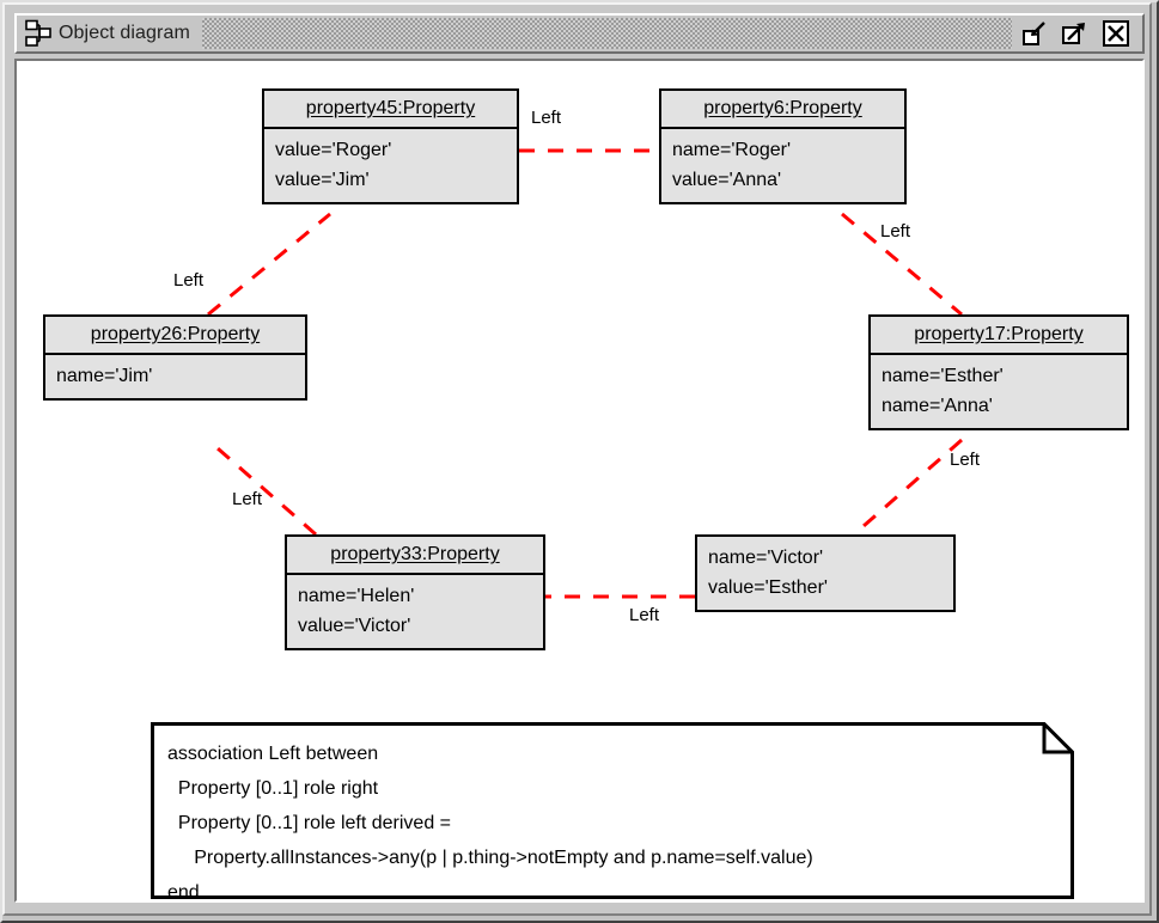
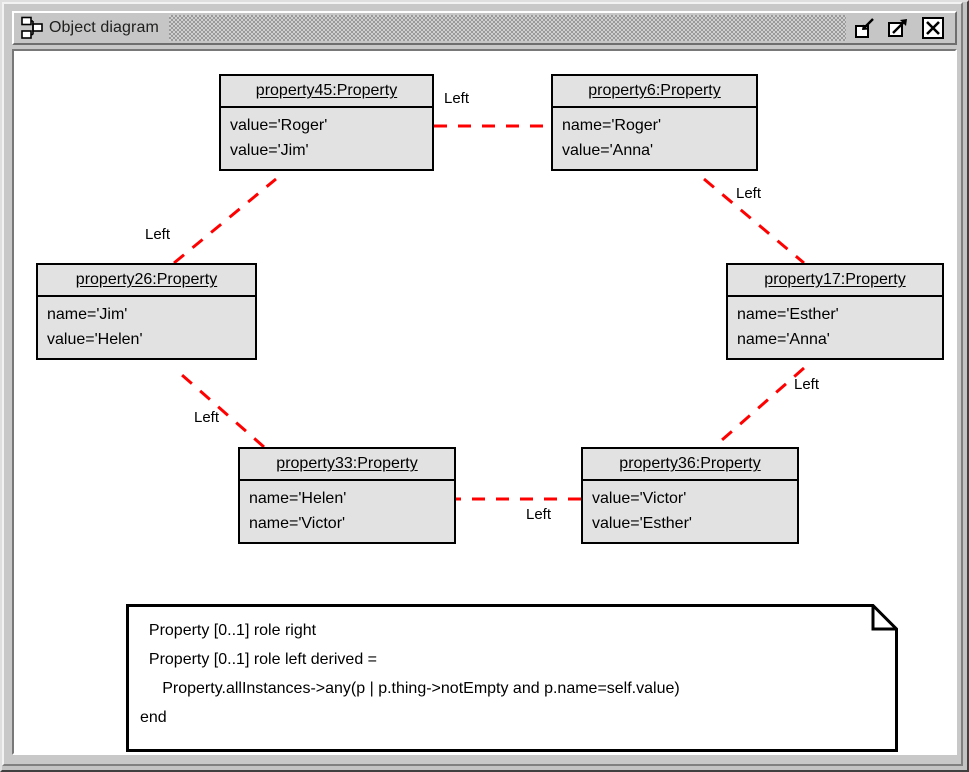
  Object diagram
  property45:Property
  value='Roger'
  value='Jim'
  property6:Property
  name='Roger'
  value='Anna'
  property26:Property
  name='Jim'
+ value='Helen'
  property17:Property
  name='Esther'
  name='Anna'
  property33:Property
  name='Helen'
- value='Victor'
+ name='Victor'
+ property36:Property
- name='Victor'
+ value='Victor'
  value='Esther'
  Left
  Left
  Left
  Left
  Left
  Left
- association Left between
  Property [0..1] role right
  Property [0..1] role left derived =
  Property.allInstances->any(p | p.thing->notEmpty and p.name=self.value)
  end
